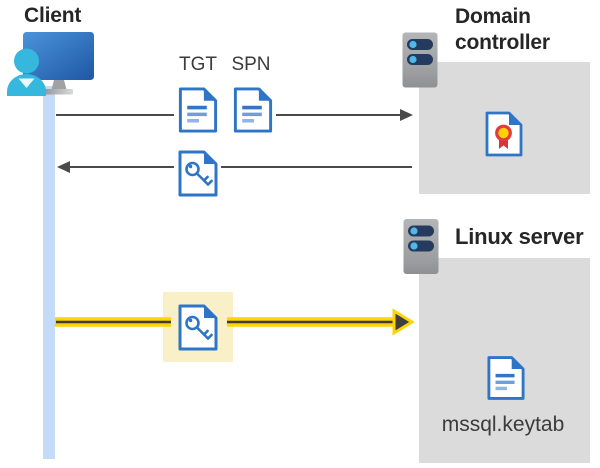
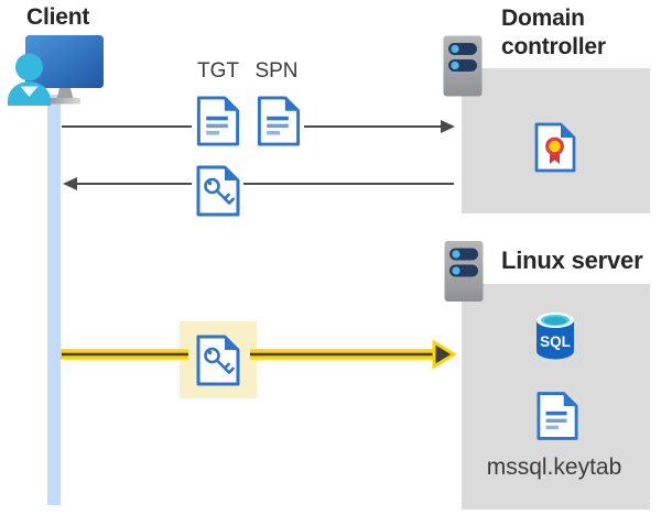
  Client
  TGT
  SPN
  Domain controller
  Linux server
+ SQL
  mssql.keytab
